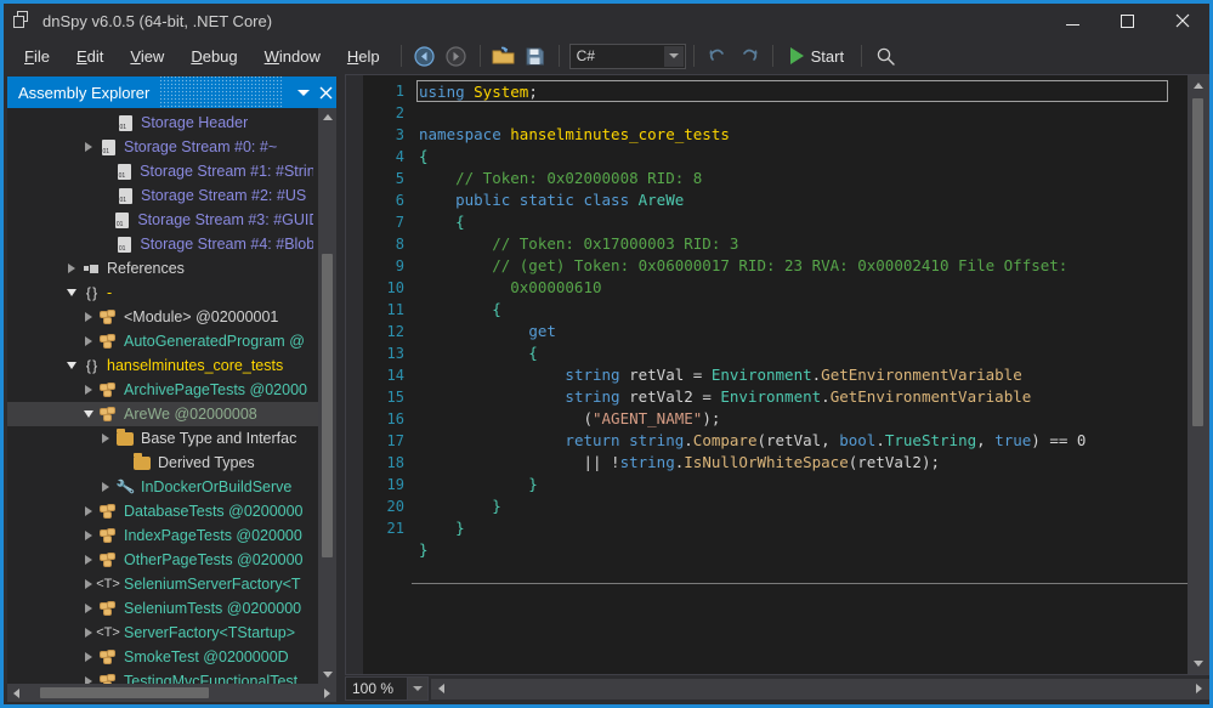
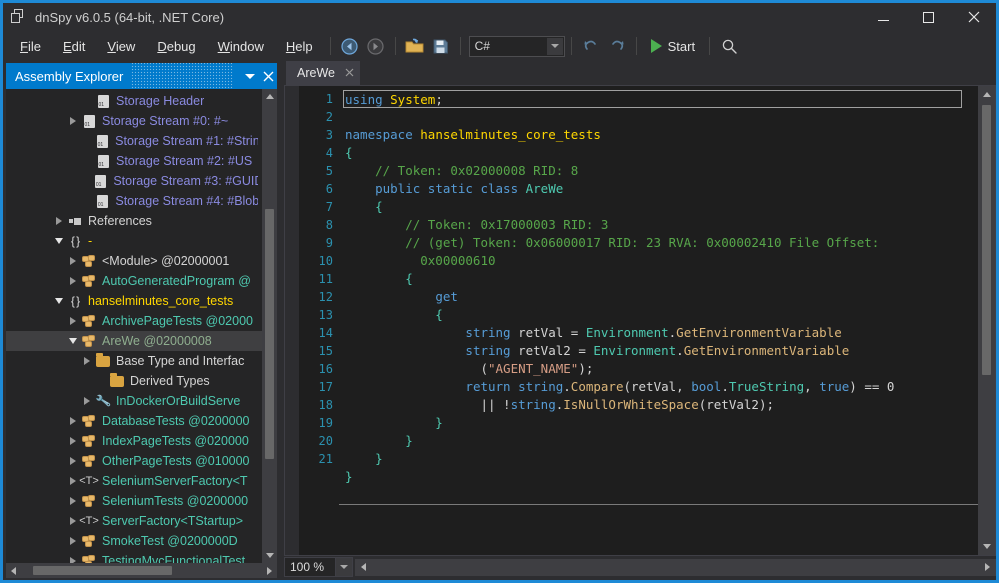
  dnSpy v6.0.5 (64-bit, .NET Core)
  File
  Edit
  View
  Debug
  Window
  Help
  C#
  Start
  Assembly Explorer
  Storage Header
  Storage Stream #0: #~
  Storage Stream #1: #Strin
  Storage Stream #2: #US
  Storage Stream #3: #GUI
  Storage Stream #4: #Blob
  References
  { }
  -
  <Module> @02000001
  AutoGeneratedProgram @
  { }
  hanselminutes_core_tests
  ArchivePageTests @02000
  AreWe @02000008
  Base Type and Interfac
  Derived Types
  InDockerOrBuildServe
  DatabaseTests @0200000
  IndexPageTests @020000
- OtherPageTests @020000
+ OtherPageTests @010000
  <T>
  SeleniumServerFactory<T
  SeleniumTests @0200000
  <T>
  ServerFactory<TStartup>
  SmokeTest @0200000D
  TestingMvcFunctionalTest
+ AreWe
  1
  2
  3
  4
  5
  6
  7
  8
  9
  10
  11
  12
  13
  14
  15
  16
  17
  18
  19
  20
  21
  using System;
  namespace hanselminutes_core_tests
  {
  // Token: 0x02000008 RID: 8
  public static class AreWe
  {
  // Token: 0x17000003 RID: 3
  // (get) Token: 0x06000017 RID: 23 RVA: 0x00002410 File Offset:
  0x00000610
  {
  get
  {
  string retVal = Environment.GetEnvironmentVariable
  string retVal2 = Environment.GetEnvironmentVariable
  ("AGENT_NAME");
  return string.Compare(retVal, bool.TrueString, true) == 0
  || !string.IsNullOrWhiteSpace(retVal2);
  }
  }
  }
  }
  100 %
